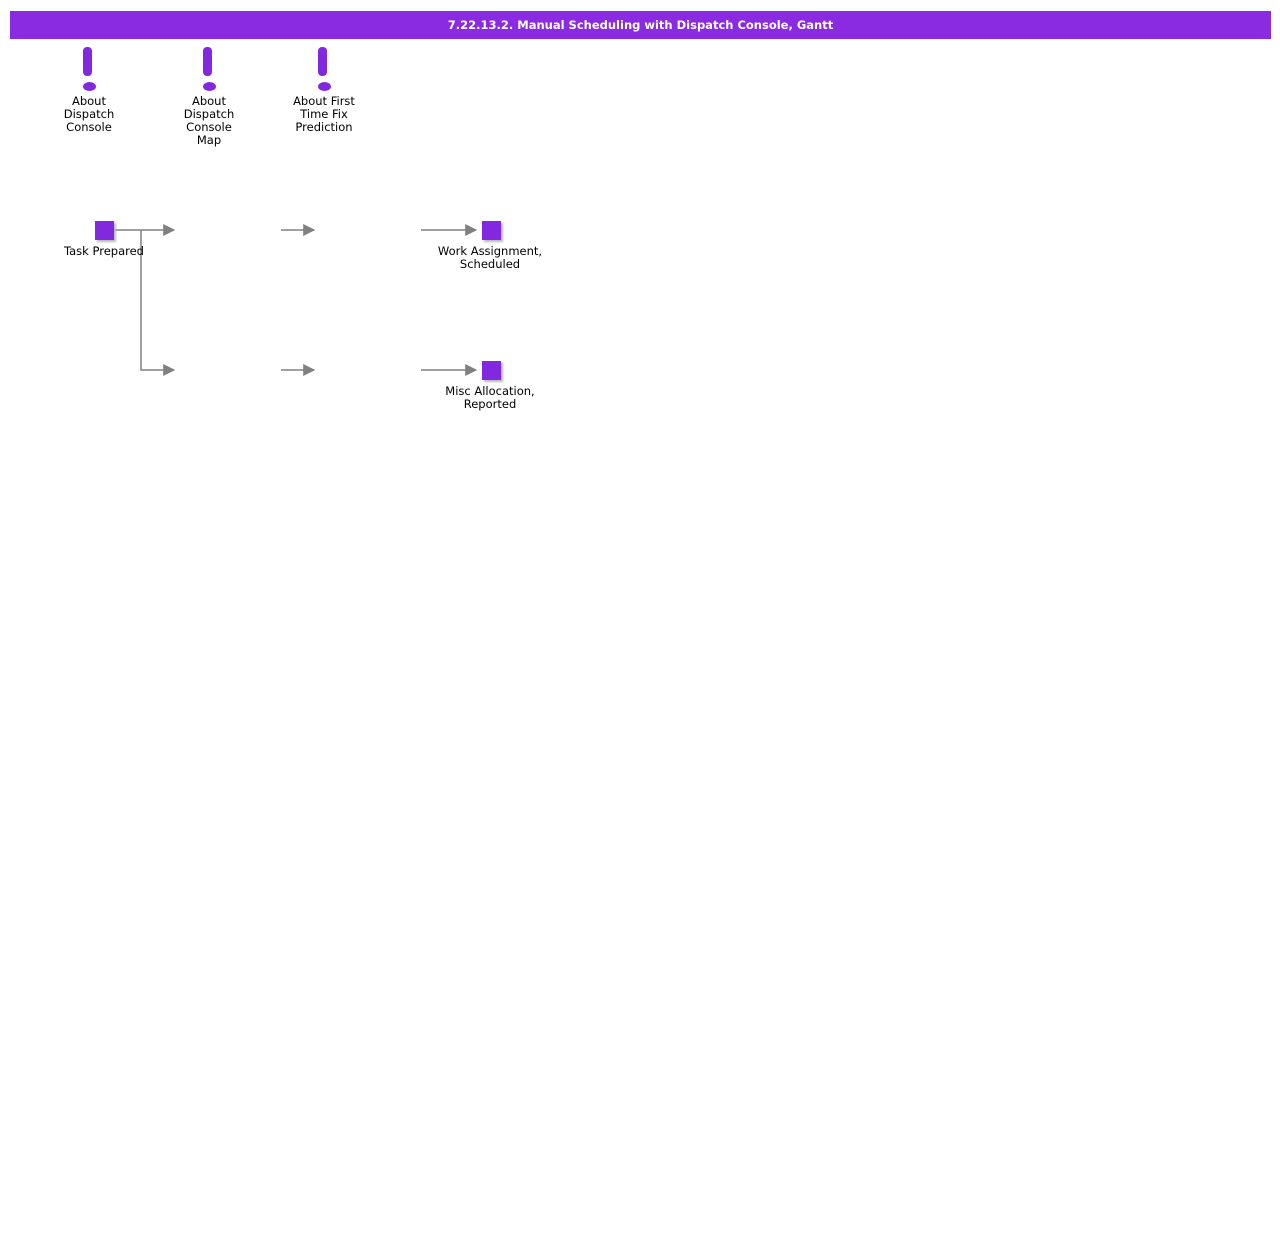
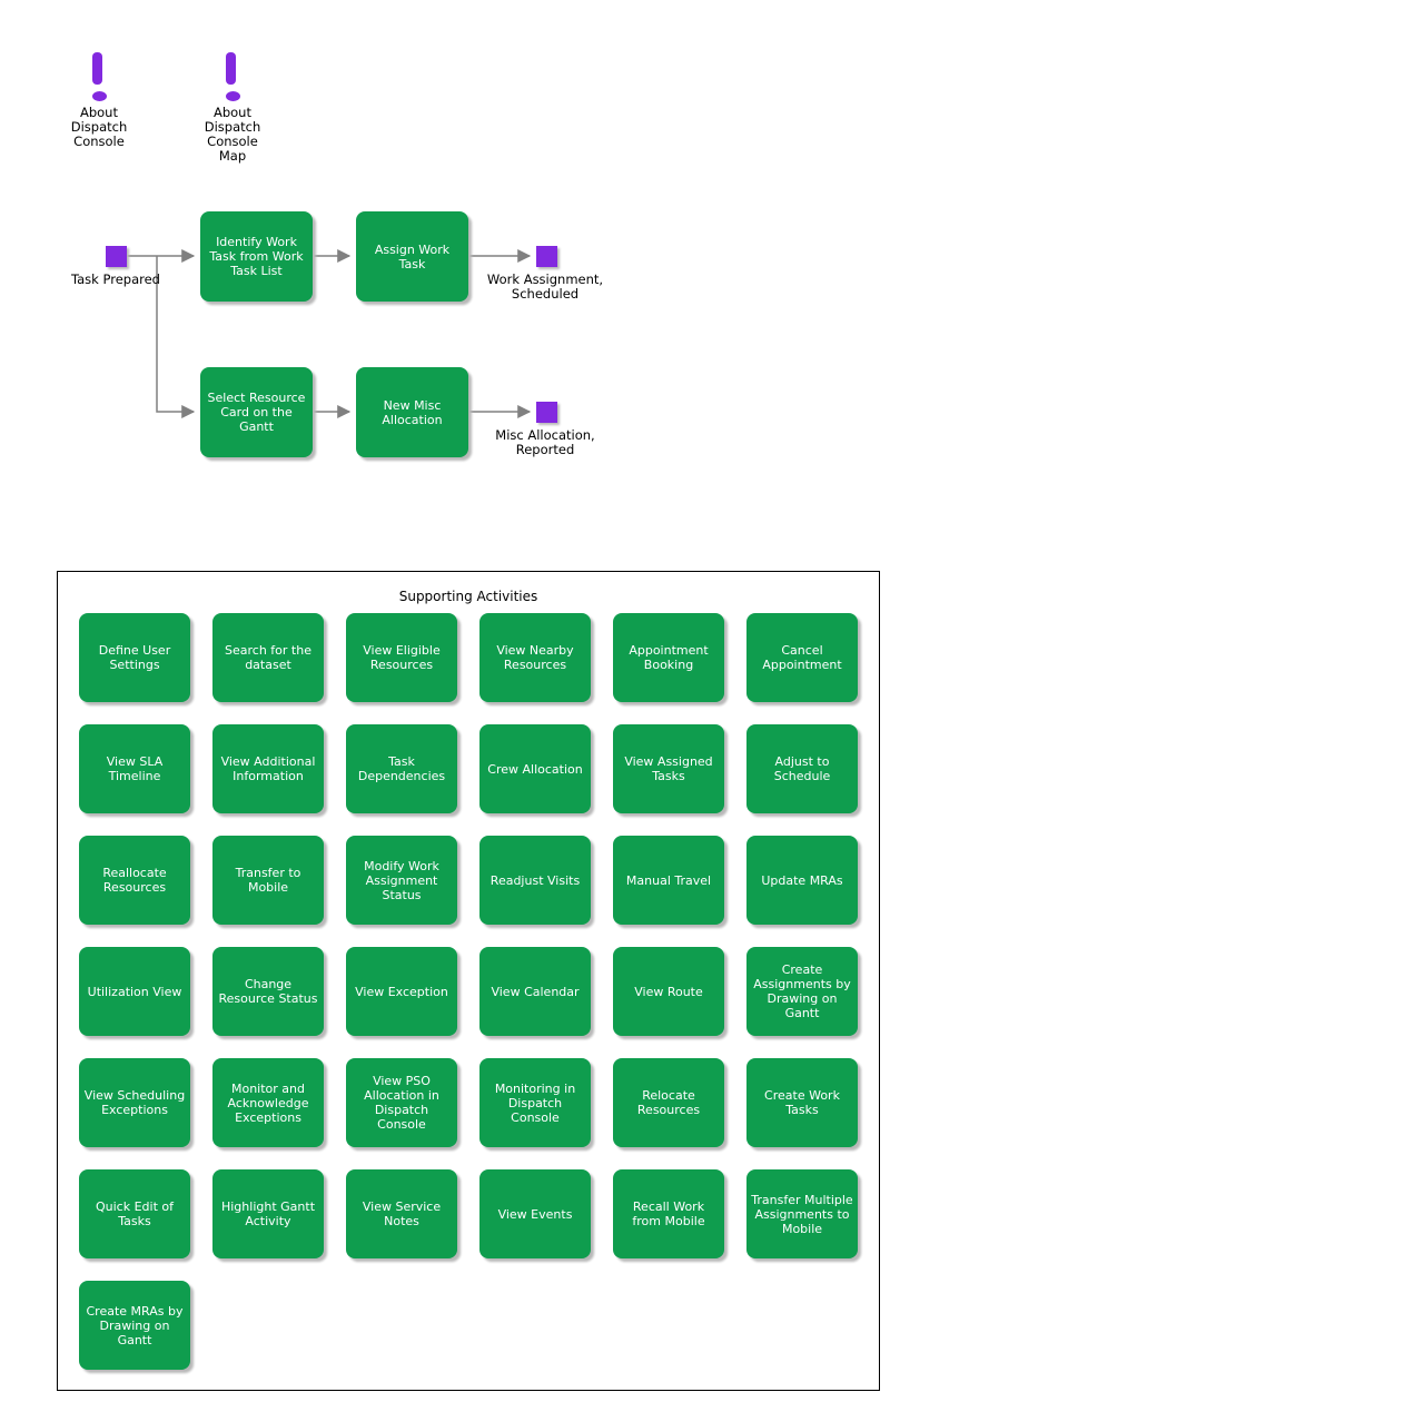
- 7.22.13.2. Manual Scheduling with Dispatch Console, Gantt
  About Dispatch Console
  About Dispatch Console Map
- About First Time Fix Prediction
  Task Prepared
  Work Assignment, Scheduled
  Misc Allocation, Reported
+ Identify Work Task from Work Task List
+ Assign Work Task
+ Select Resource Card on the Gantt
+ New Misc Allocation
+ Supporting Activities
+ Define User Settings
+ Search for the dataset
+ View Eligible Resources
+ View Nearby Resources
+ Appointment Booking
+ Cancel Appointment
+ View SLA Timeline
+ View Additional Information
+ Task Dependencies
+ Crew Allocation
+ View Assigned Tasks
+ Adjust to Schedule
+ Reallocate Resources
+ Transfer to Mobile
+ Modify Work Assignment Status
+ Readjust Visits
+ Manual Travel
+ Update MRAs
+ Utilization View
+ Change Resource Status
+ View Exception
+ View Calendar
+ View Route
+ Create Assignments by Drawing on Gantt
+ View Scheduling Exceptions
+ Monitor and Acknowledge Exceptions
+ View PSO Allocation in Dispatch Console
+ Monitoring in Dispatch Console
+ Relocate Resources
+ Create Work Tasks
+ Quick Edit of Tasks
+ Highlight Gantt Activity
+ View Service Notes
+ View Events
+ Recall Work from Mobile
+ Transfer Multiple Assignments to Mobile
+ Create MRAs by Drawing on Gantt
